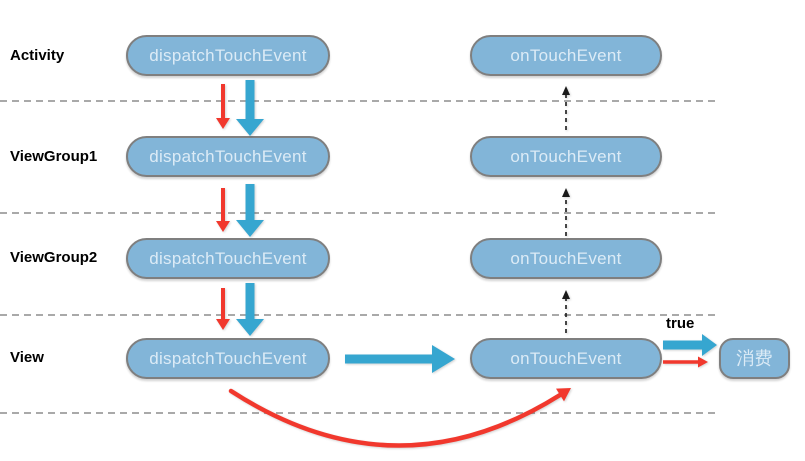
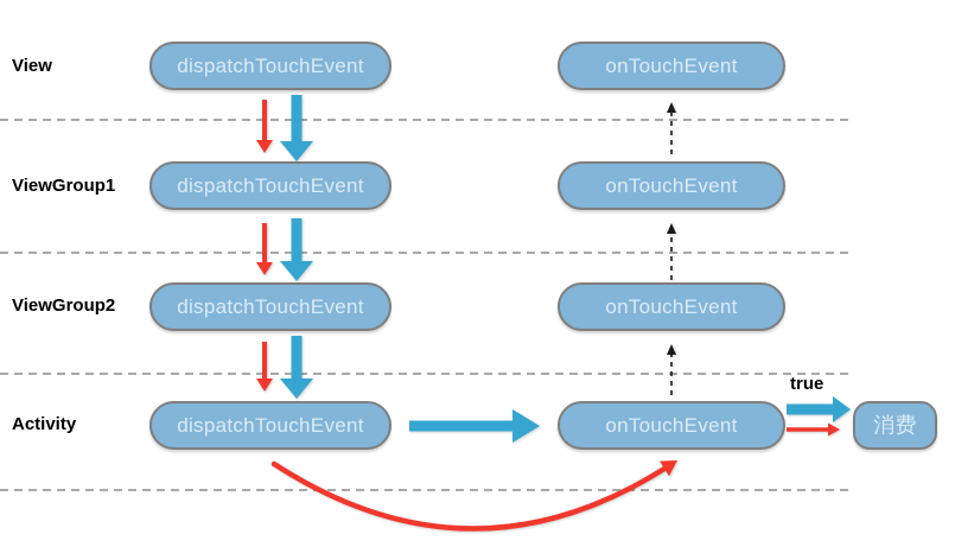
- Activity
+ View
  ViewGroup1
  ViewGroup2
- View
+ Activity
  dispatchTouchEvent
  dispatchTouchEvent
  dispatchTouchEvent
  dispatchTouchEvent
  onTouchEvent
  onTouchEvent
  onTouchEvent
  onTouchEvent
  消费
  true
